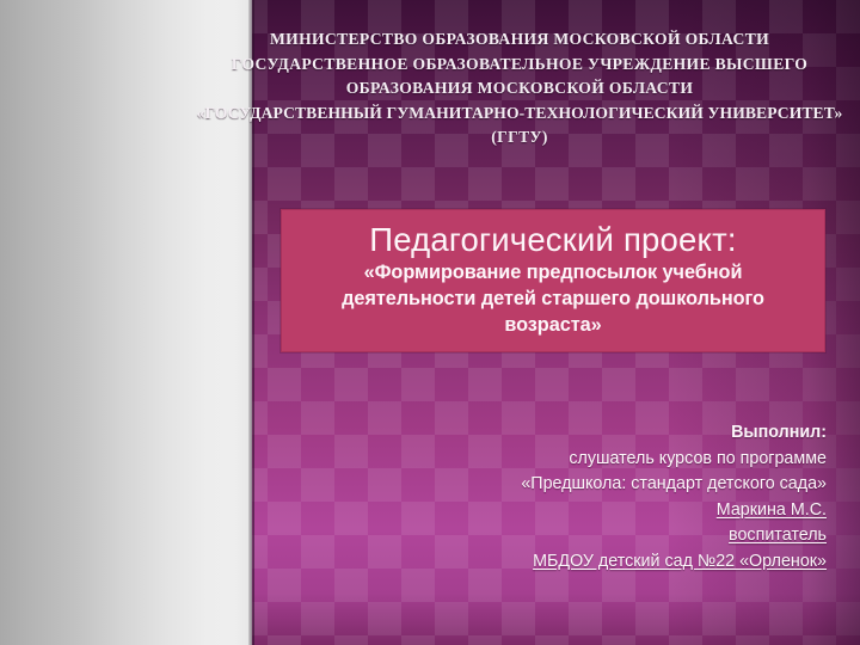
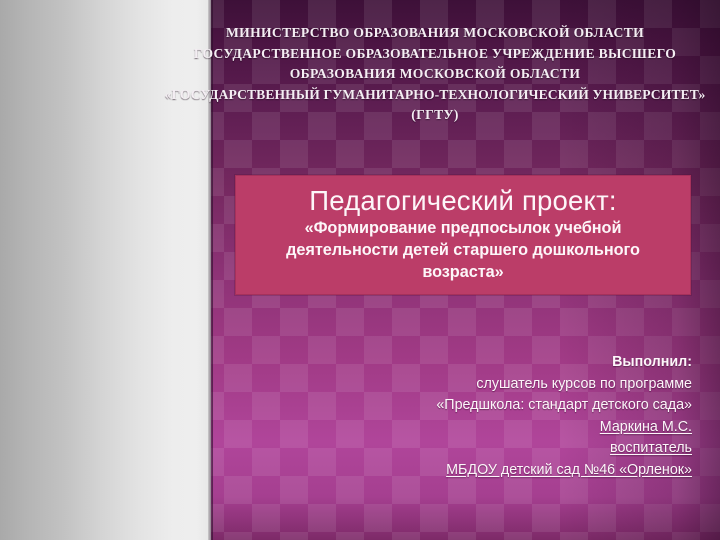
  МИНИСТЕРСТВО ОБРАЗОВАНИЯ МОСКОВСКОЙ ОБЛАСТИ
  ГОСУДАРСТВЕННОЕ ОБРАЗОВАТЕЛЬНОЕ УЧРЕЖДЕНИЕ ВЫСШЕГО
  ОБРАЗОВАНИЯ МОСКОВСКОЙ ОБЛАСТИ
  «ГОСУДАРСТВЕННЫЙ ГУМАНИТАРНО-ТЕХНОЛОГИЧЕСКИЙ УНИВЕРСИТЕТ»
  (ГГТУ)
  Педагогический проект:
  «Формирование предпосылок учебной
  деятельности детей старшего дошкольного
  возраста»
  Выполнил:
  слушатель курсов по программе
  «Предшкола: стандарт детского сада»
  Маркина М.С.
  воспитатель
- МБДОУ детский сад №22 «Орленок»
+ МБДОУ детский сад №46 «Орленок»
